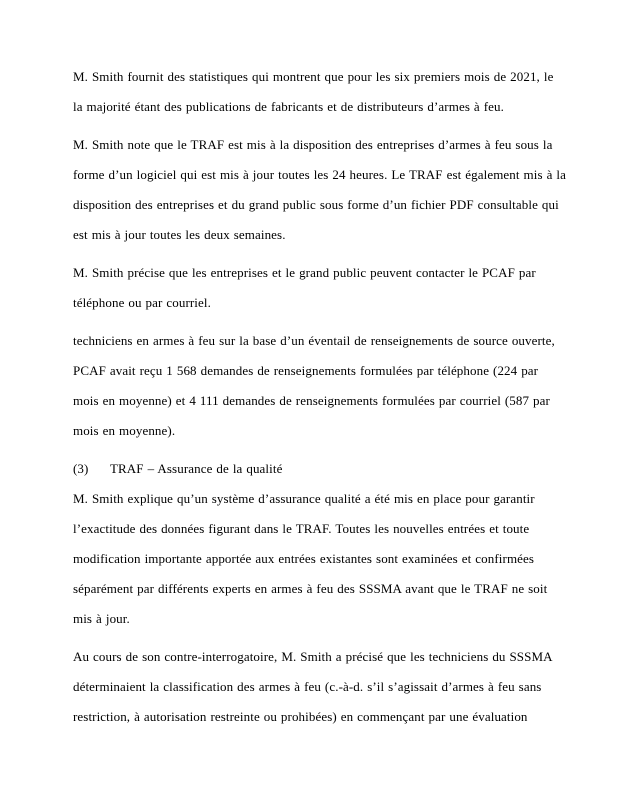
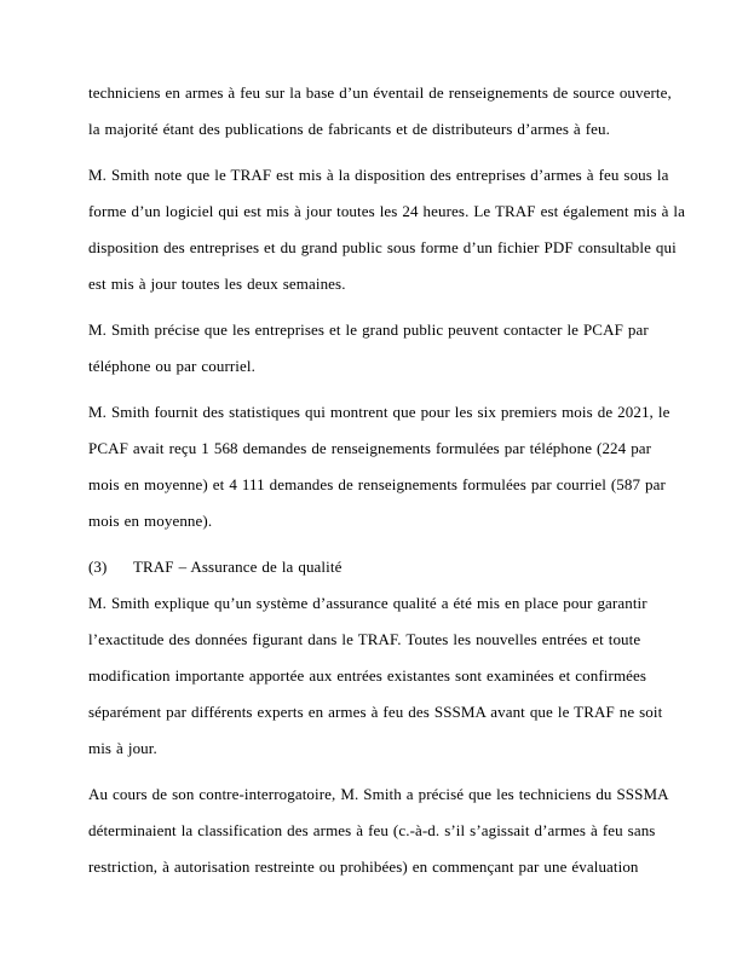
- M. Smith fournit des statistiques qui montrent que pour les six premiers mois de 2021, le
+ techniciens en armes à feu sur la base d’un éventail de renseignements de source ouverte,
  la majorité étant des publications de fabricants et de distributeurs d’armes à feu.
  M. Smith note que le TRAF est mis à la disposition des entreprises d’armes à feu sous la
  forme d’un logiciel qui est mis à jour toutes les 24 heures. Le TRAF est également mis à la
  disposition des entreprises et du grand public sous forme d’un fichier PDF consultable qui
  est mis à jour toutes les deux semaines.
  M. Smith précise que les entreprises et le grand public peuvent contacter le PCAF par
  téléphone ou par courriel.
- techniciens en armes à feu sur la base d’un éventail de renseignements de source ouverte,
+ M. Smith fournit des statistiques qui montrent que pour les six premiers mois de 2021, le
  PCAF avait reçu 1 568 demandes de renseignements formulées par téléphone (224 par
  mois en moyenne) et 4 111 demandes de renseignements formulées par courriel (587 par
  mois en moyenne).
  (3) TRAF – Assurance de la qualité
  M. Smith explique qu’un système d’assurance qualité a été mis en place pour garantir
  l’exactitude des données figurant dans le TRAF. Toutes les nouvelles entrées et toute
  modification importante apportée aux entrées existantes sont examinées et confirmées
  séparément par différents experts en armes à feu des SSSMA avant que le TRAF ne soit
  mis à jour.
  Au cours de son contre-interrogatoire, M. Smith a précisé que les techniciens du SSSMA
  déterminaient la classification des armes à feu (c.-à-d. s’il s’agissait d’armes à feu sans
  restriction, à autorisation restreinte ou prohibées) en commençant par une évaluation
